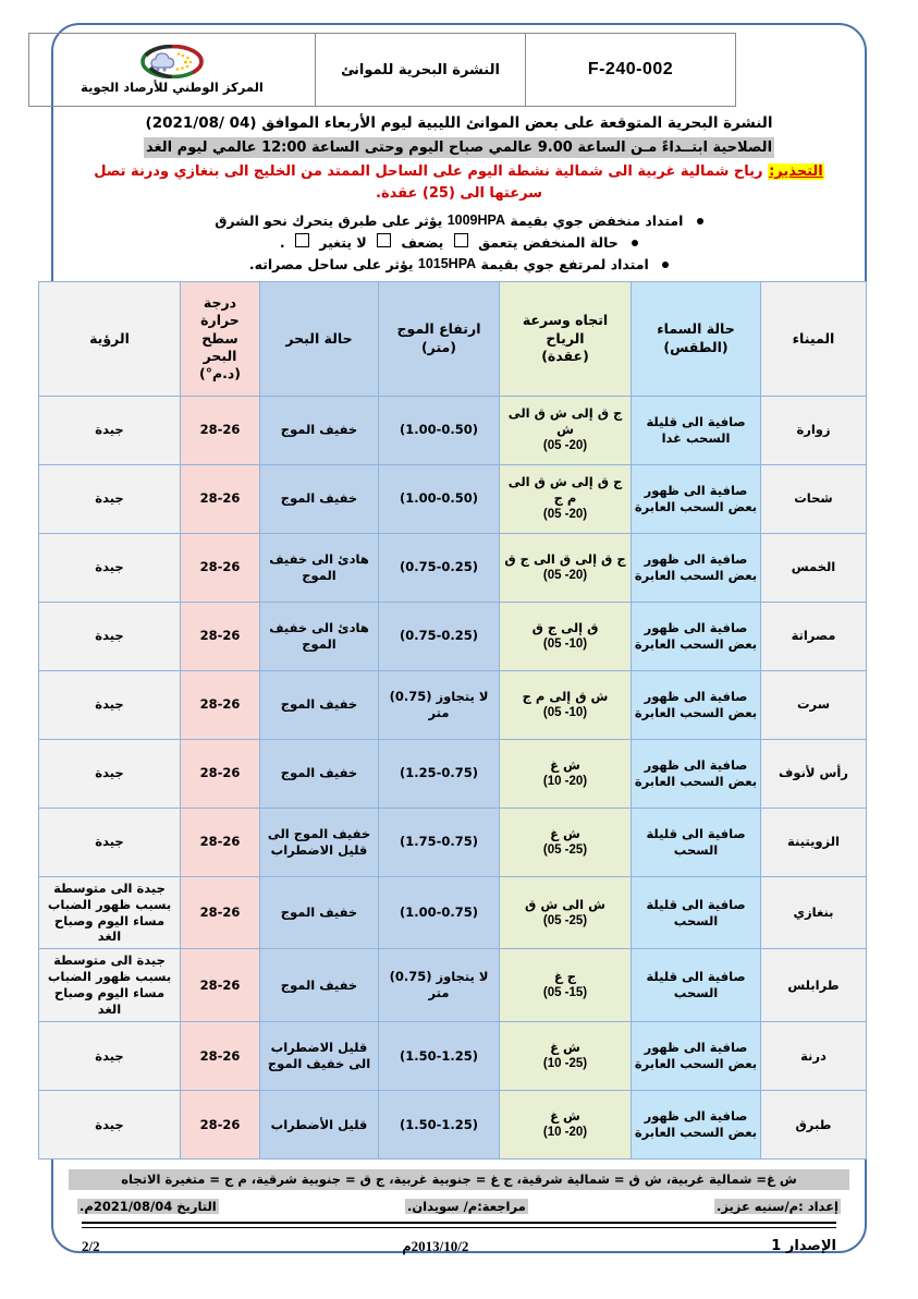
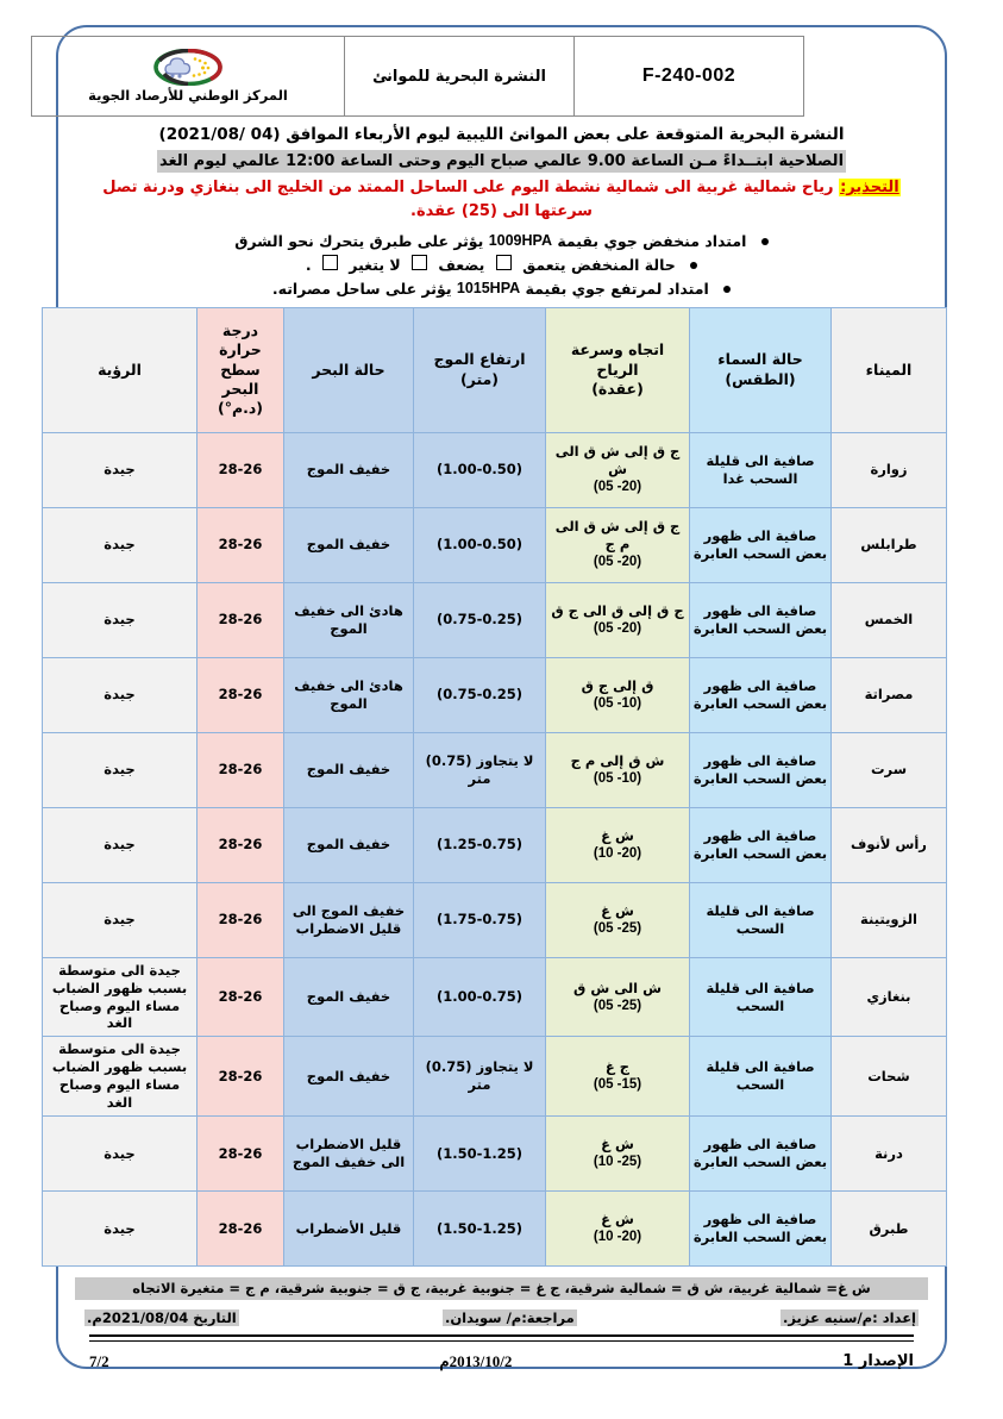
  F-240-002	النشرة البحرية للموانئ	المركز الوطني للأرصاد الجوية
  النشرة البحرية المتوقعة على بعض الموانئ الليبية ليوم الأربعاء الموافق (04 /2021/08)
  الصلاحية ابتــداءً مـن الساعة 9.00 عالمي صباح اليوم وحتى الساعة 12:00 عالمي ليوم الغد
  التحذير: رياح شمالية غربية الى شمالية نشطة اليوم على الساحل الممتد من الخليج الى بنغازي ودرنة تصل سرعتها الى (25) عقدة.
  امتداد منخفض جوي بقيمة 1009HPA يؤثر على طبرق يتحرك نحو الشرق
  حالة المنخفض يتعمق يضعف لا يتغير .
  امتداد لمرتفع جوي بقيمة 1015HPA يؤثر على ساحل مصراته.
  الميناء	حالة السماء (الطقس)	اتجاه وسرعة الرياح (عقدة)	ارتفاع الموج (متر)	حالة البحر	درجة حرارة سطح البحر (د.م°)	الرؤية
  زوارة	صافية الى قليلة السحب غدا	ج ق إلى ش ق الى ش(05 -20)	(1.00-0.50)	خفيف الموج	28-26	جيدة
- شحات	صافية الى ظهور بعض السحب العابرة	ج ق إلى ش ق الى م ج(05 -20)	(1.00-0.50)	خفيف الموج	28-26	جيدة
+ طرابلس	صافية الى ظهور بعض السحب العابرة	ج ق إلى ش ق الى م ج(05 -20)	(1.00-0.50)	خفيف الموج	28-26	جيدة
  الخمس	صافية الى ظهور بعض السحب العابرة	ج ق إلى ق الى ج ق(05 -20)	(0.75-0.25)	هادئ الى خفيف الموج	28-26	جيدة
  مصراتة	صافية الى ظهور بعض السحب العابرة	ق إلى ج ق(05 -10)	(0.75-0.25)	هادئ الى خفيف الموج	28-26	جيدة
  سرت	صافية الى ظهور بعض السحب العابرة	ش ق إلى م ج(05 -10)	لا يتجاوز (0.75) متر	خفيف الموج	28-26	جيدة
  رأس لأنوف	صافية الى ظهور بعض السحب العابرة	ش غ(10 -20)	(1.25-0.75)	خفيف الموج	28-26	جيدة
  الزويتينة	صافية الى قليلة السحب	ش غ(05 -25)	(1.75-0.75)	خفيف الموج الى قليل الاضطراب	28-26	جيدة
  بنغازي	صافية الى قليلة السحب	ش الى ش ق(05 -25)	(1.00-0.75)	خفيف الموج	28-26	جيدة الى متوسطة بسبب ظهور الضباب مساء اليوم وصباح الغد
- طرابلس	صافية الى قليلة السحب	ج غ(05 -15)	لا يتجاوز (0.75) متر	خفيف الموج	28-26	جيدة الى متوسطة بسبب ظهور الضباب مساء اليوم وصباح الغد
+ شحات	صافية الى قليلة السحب	ج غ(05 -15)	لا يتجاوز (0.75) متر	خفيف الموج	28-26	جيدة الى متوسطة بسبب ظهور الضباب مساء اليوم وصباح الغد
  درنة	صافية الى ظهور بعض السحب العابرة	ش غ(10 -25)	(1.50-1.25)	قليل الاضطراب الى خفيف الموج	28-26	جيدة
  طبرق	صافية الى ظهور بعض السحب العابرة	ش غ(10 -20)	(1.50-1.25)	قليل الأضطراب	28-26	جيدة
  ش غ= شمالية غربية، ش ق = شمالية شرقية، ج غ = جنوبية غربية، ج ق = جنوبية شرقية، م ج = متغيرة الاتجاه
  إعداد :م/سنيه عزيز.
  مراجعة:م/ سويدان.
  التاريخ 2021/08/04م.
  الإصدار 1
  2013/10/2م
- 2/2
+ 7/2
